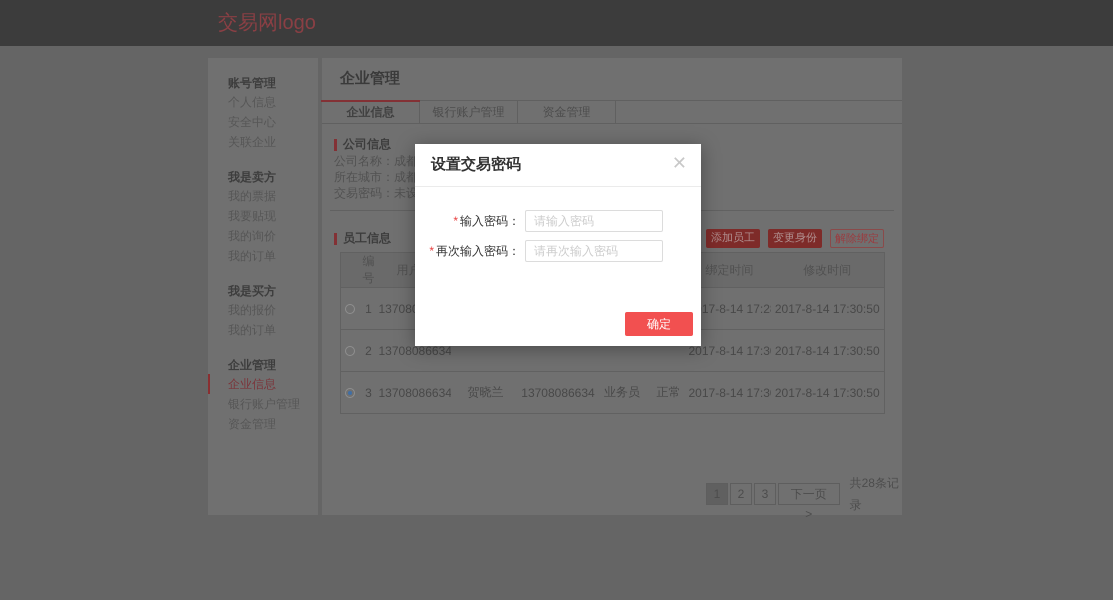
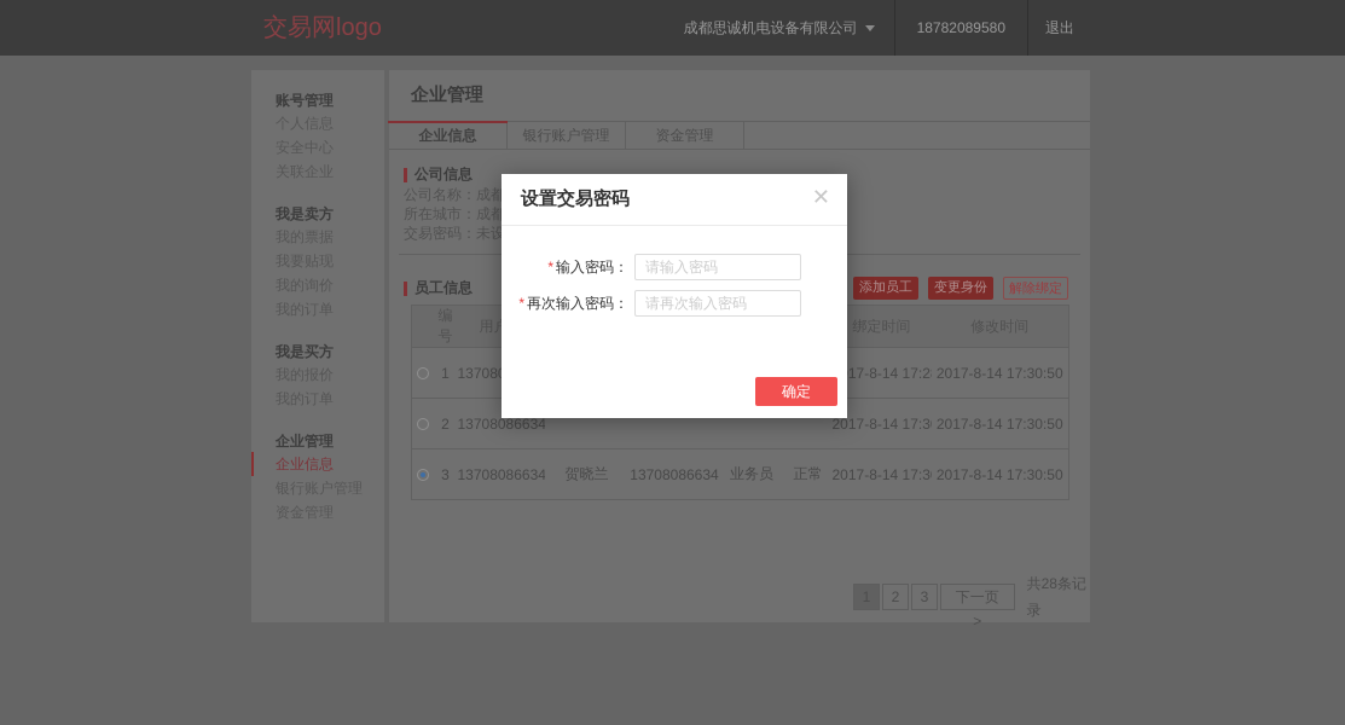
  交易网logo
+ 成都思诚机电设备有限公司
+ 18782089580
+ 退出
  账号管理
  个人信息
  安全中心
  关联企业
  我是卖方
  我的票据
  我要贴现
  我的询价
  我的订单
  我是买方
  我的报价
  我的订单
  企业管理
  企业信息
  银行账户管理
  资金管理
  企业管理
  企业信息
  银行账户管理
  资金管理
  公司信息
  所在城市：成都
  交易密码：未设
  员工信息
  添加员工
  变更身份
  解除绑定
  	1	13708					17-8-14 17:2	2017-8-14 17:30:50
  	2	13708086634					2017-8-14 17:3	2017-8-14 17:30:50
  	3	13708086634	贺晓兰	13708086634	业务员	正常	2017-8-14 17:3	2017-8-14 17:30:50
  2
  3
  下一页 >
  共28条记录
  设置交易密码
  ✕
  * 输入密码：
  请输入密码
  * 再次输入密码：
  请再次输入密码
  确定
